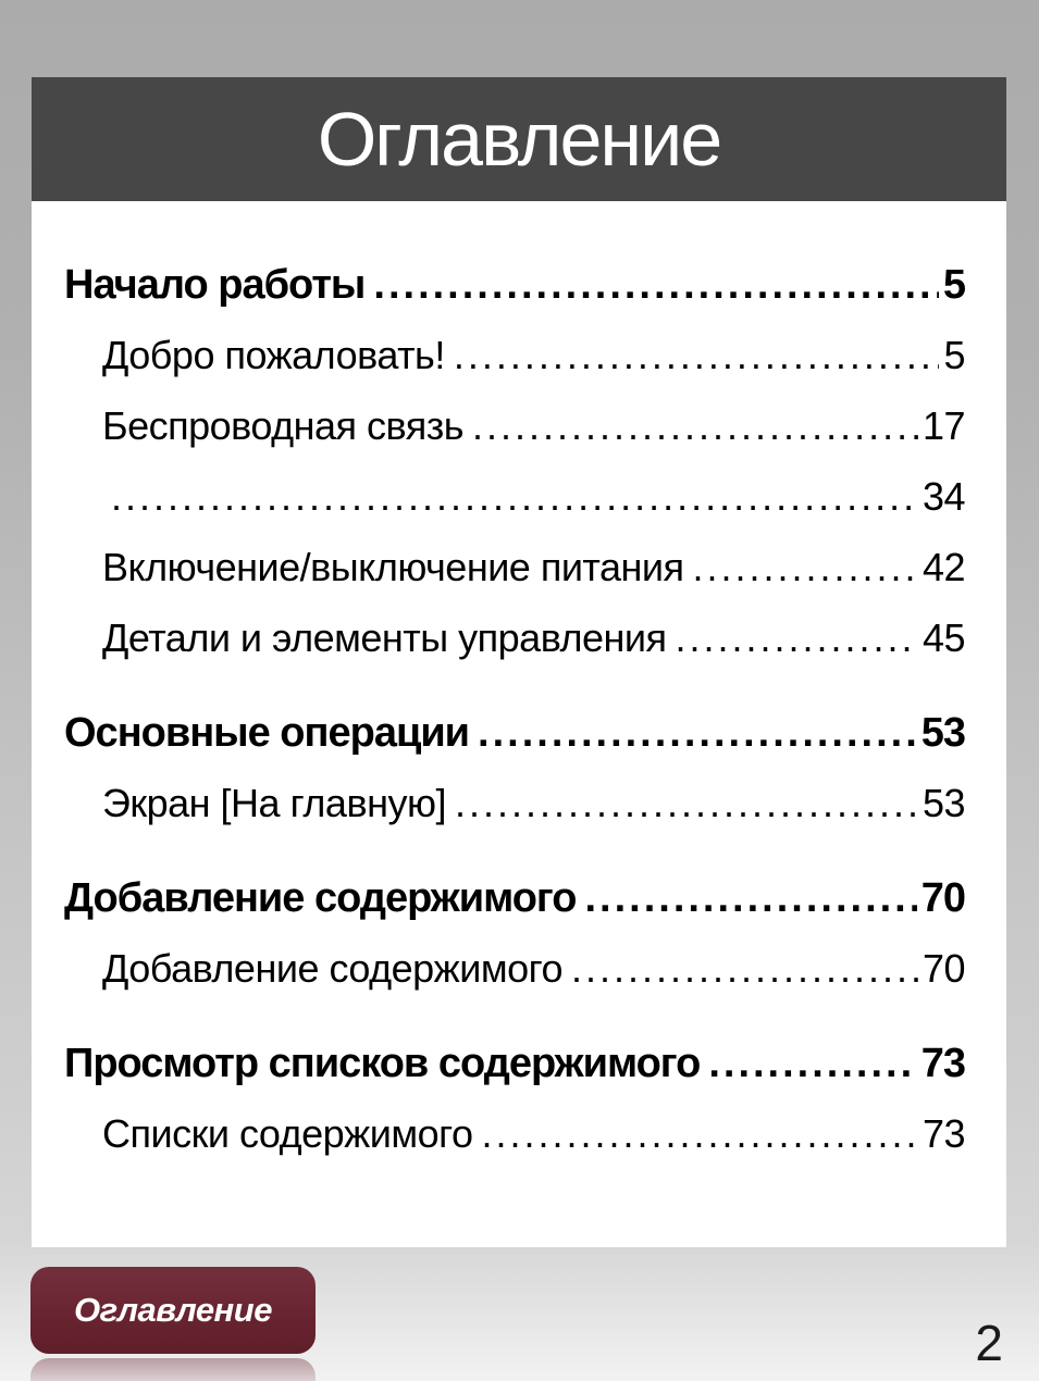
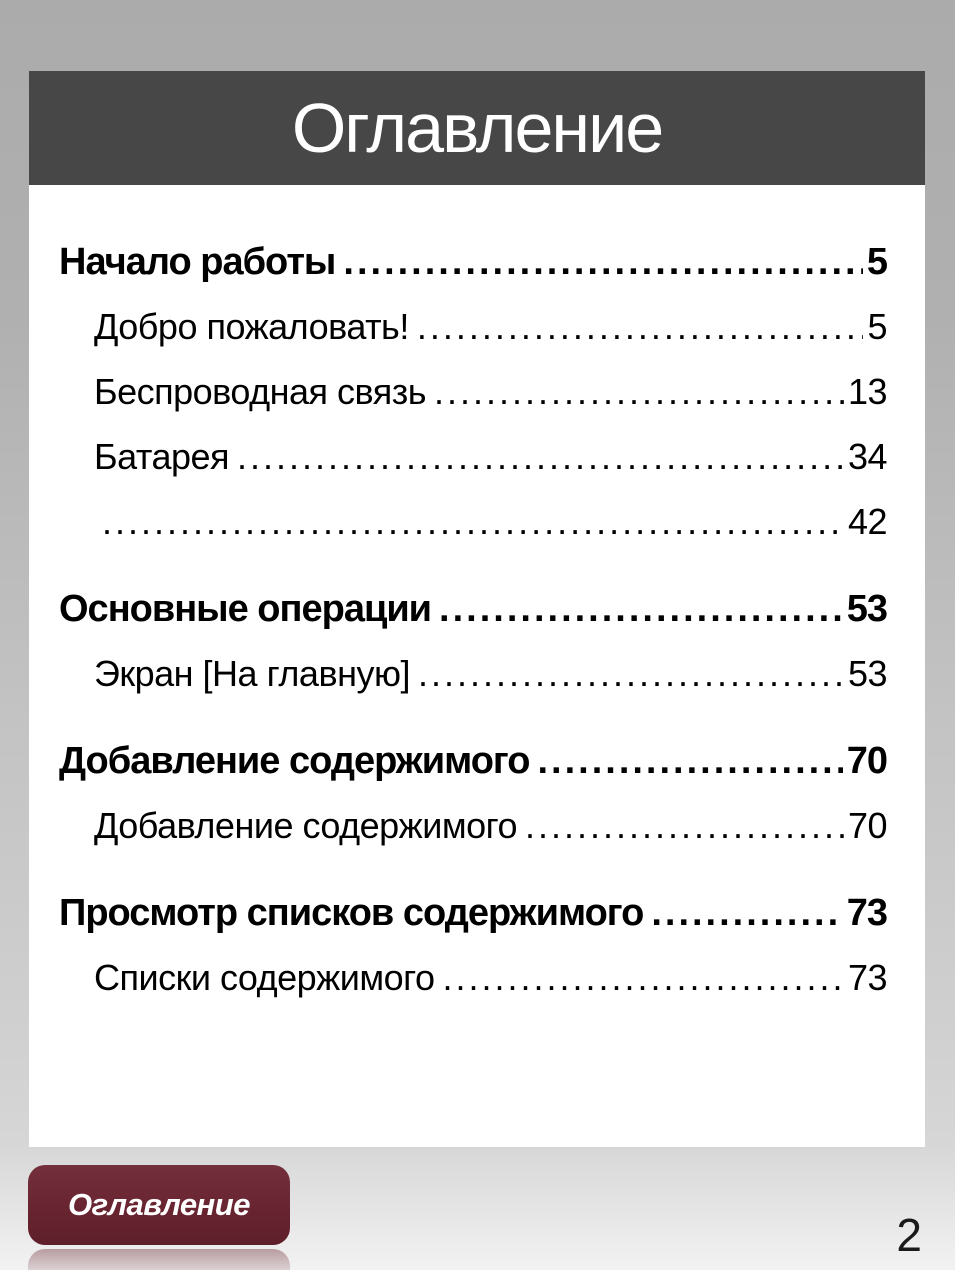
  Оглавление
  Начало работы
  5
  Добро пожаловать!
  5
  Беспроводная связь
- 17
+ 13
+ Батарея
  34
- Включение/выключение питания
  42
- Детали и элементы управления
- 45
  Основные операции
  53
  Экран [На главную]
  53
  Добавление содержимого
  70
  Добавление содержимого
  70
  Просмотр списков содержимого
  73
  Списки содержимого
  73
  Оглавление
  2
